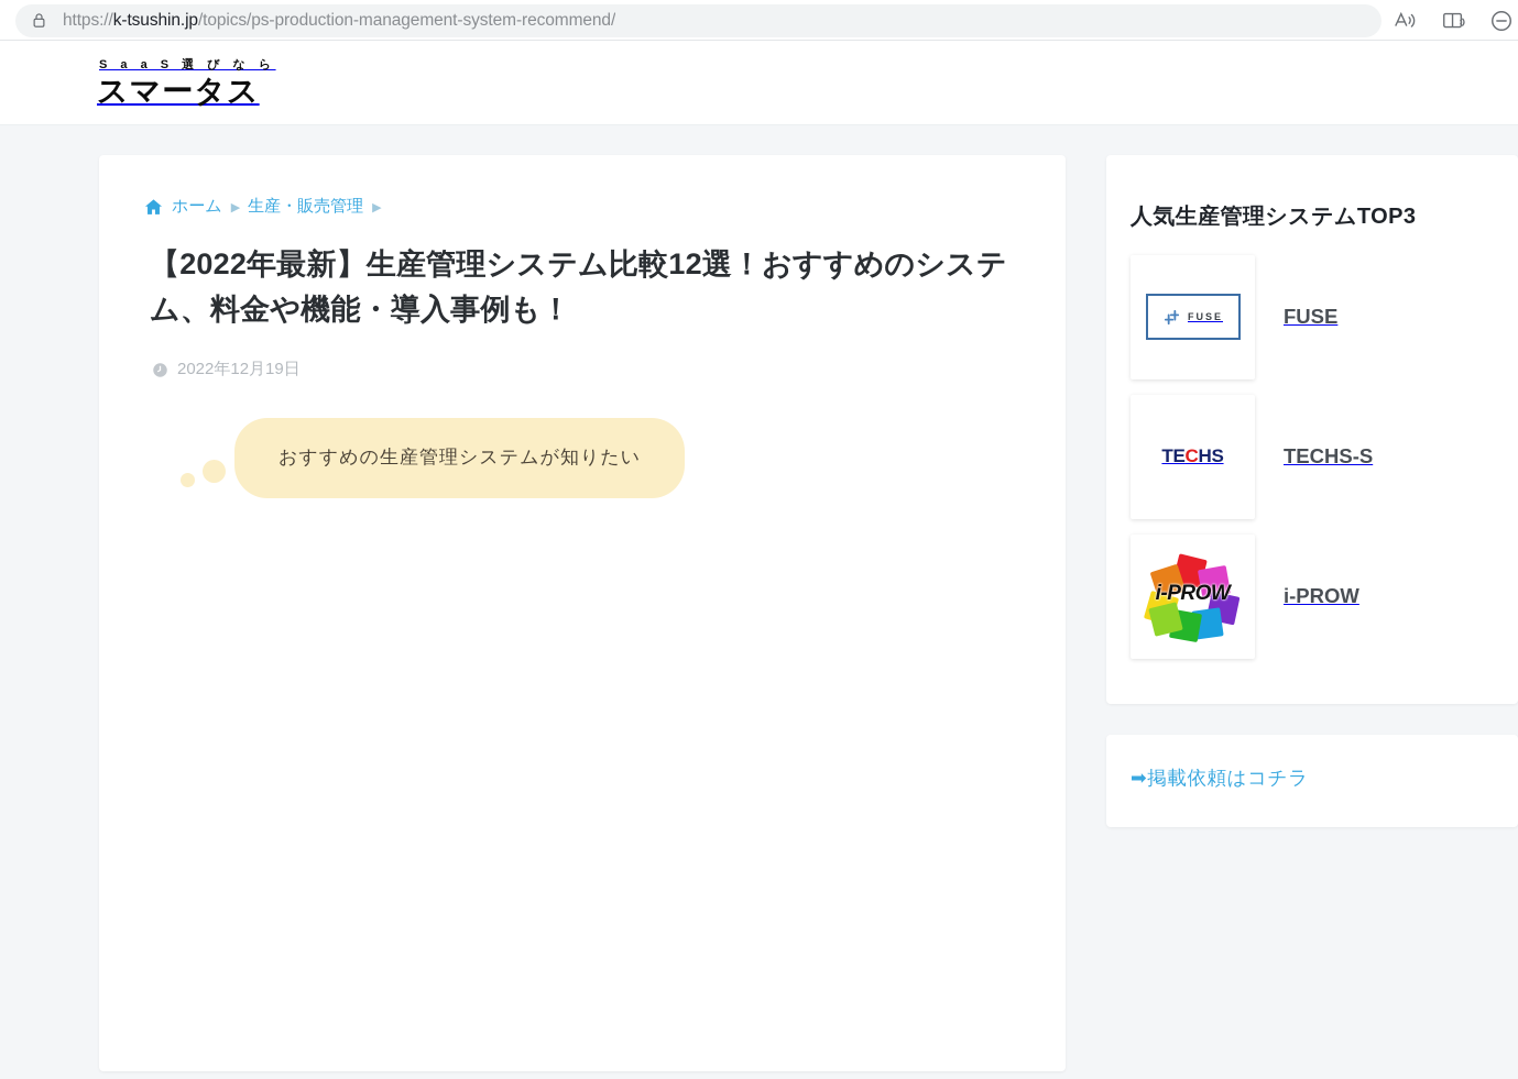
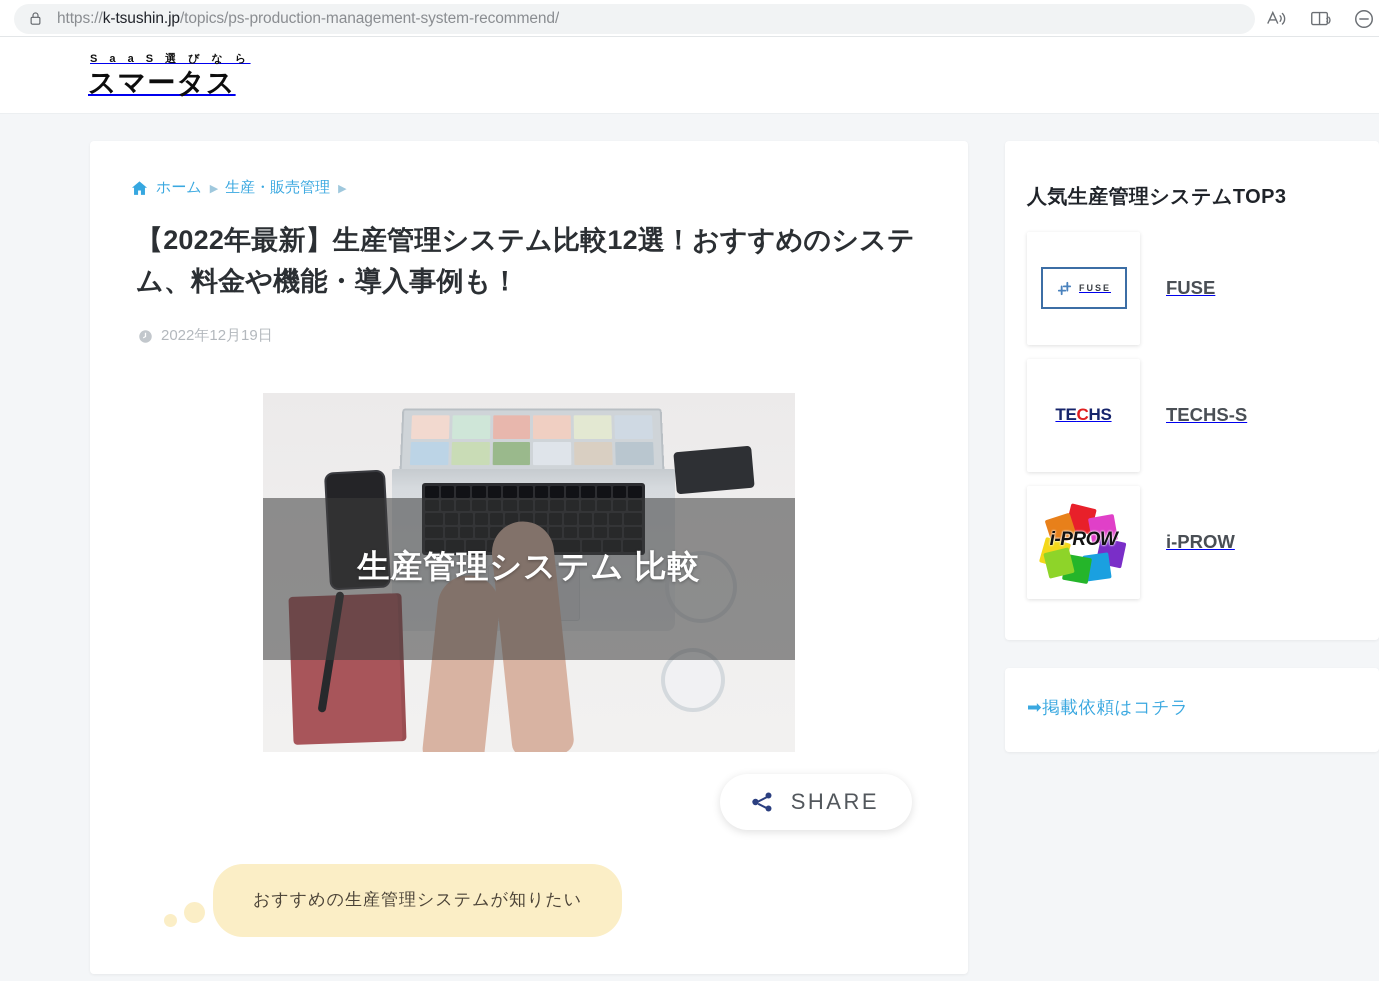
  https://k-tsushin.jp/topics/ps-production-management-system-recommend/
  S a a S 選 び な ら
  スマータス
  ホーム
  ▶
  生産・販売管理
  ▶
  【2022年最新】生産管理システム比較12選！おすすめのシステム、料金や機能・導入事例も！
  2022年12月19日
+ 生産管理システム 比較
+ SHARE
  おすすめの生産管理システムが知りたい
  人気生産管理システムTOP3
  FUSE
  FUSE
  TECHS
  TECHS-S
  i-PROW
  i-PROW
  ➡掲載依頼はコチラ
